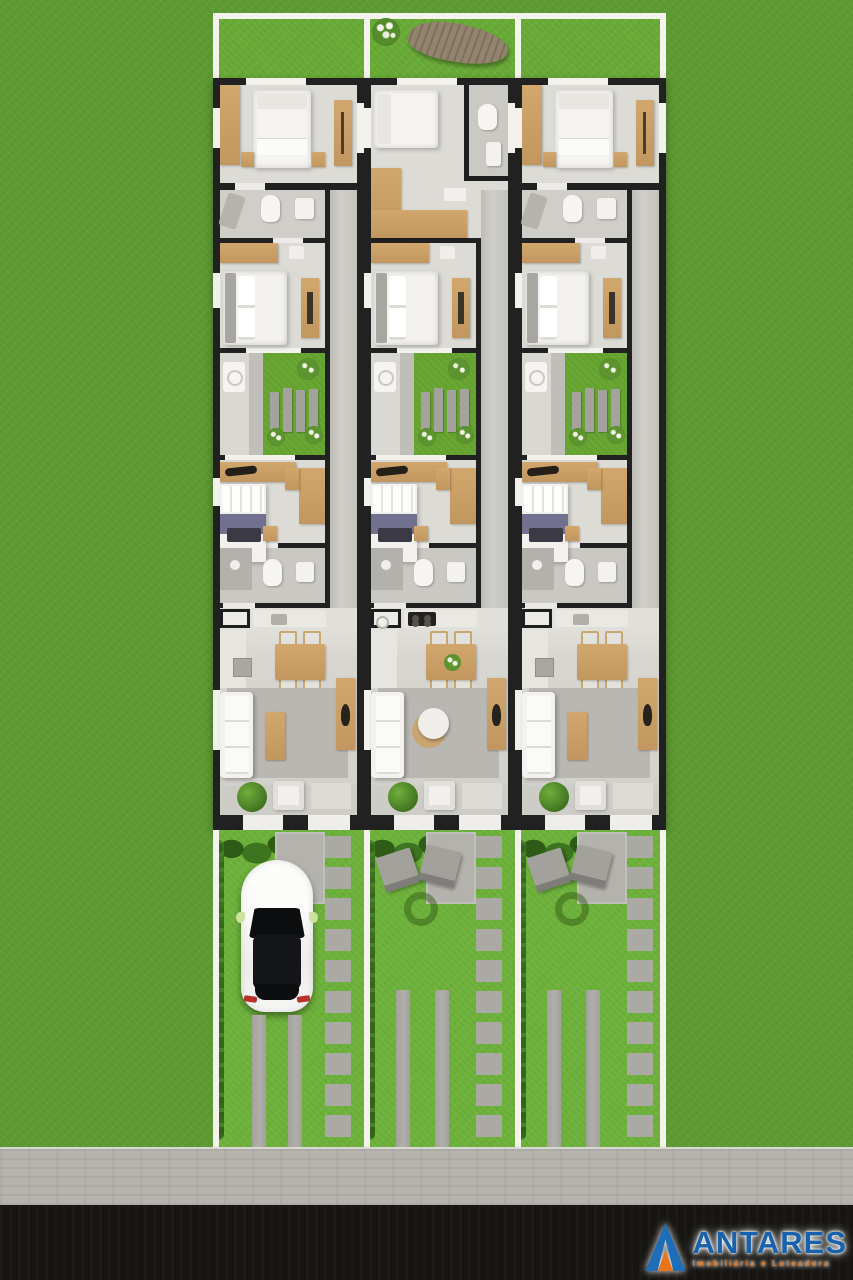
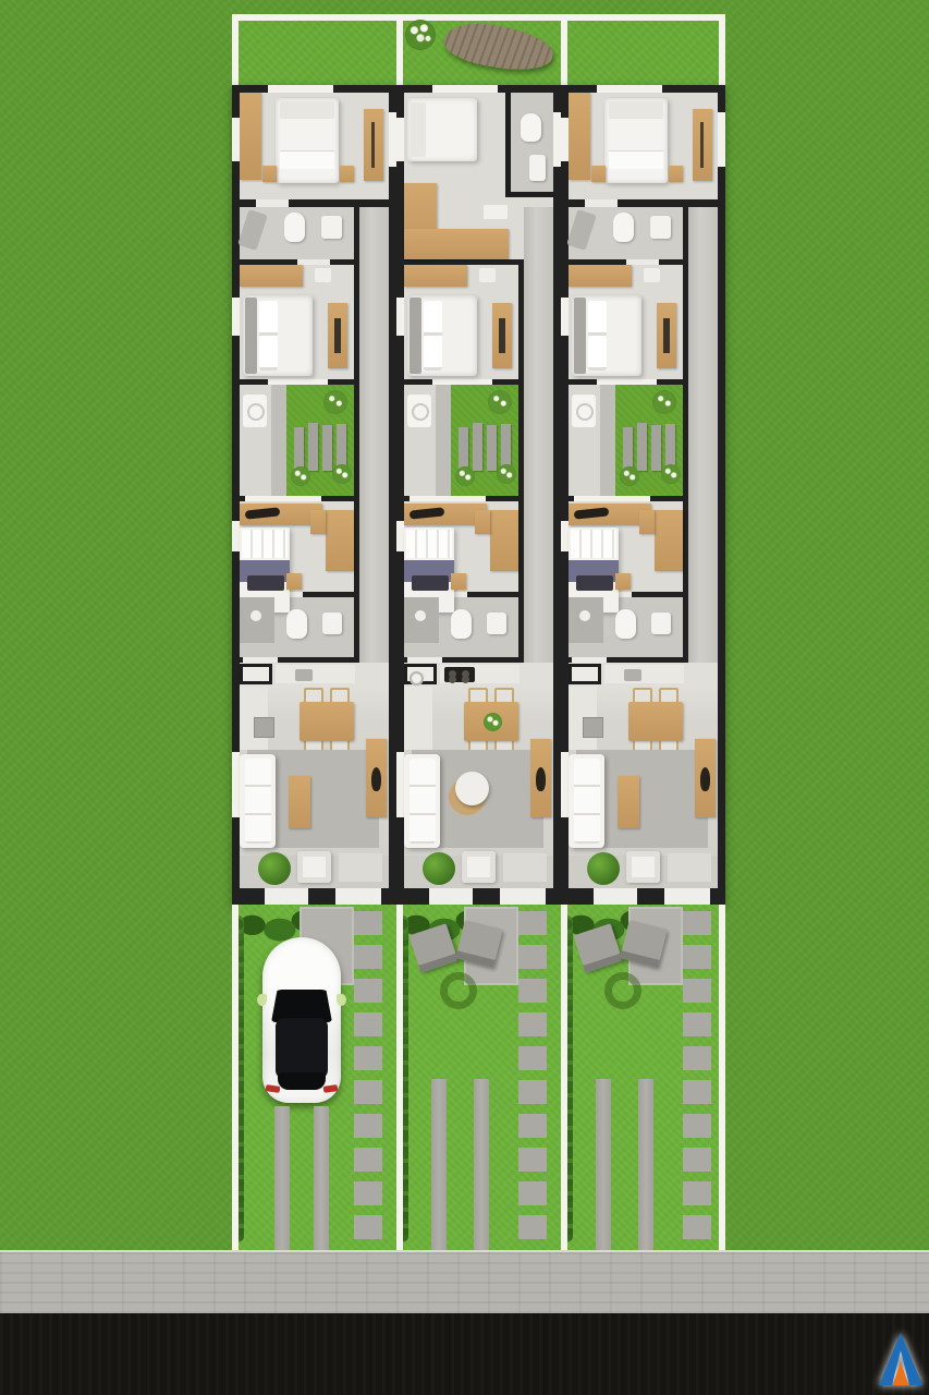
- ANTARES
- Imobiliária e Loteadora
